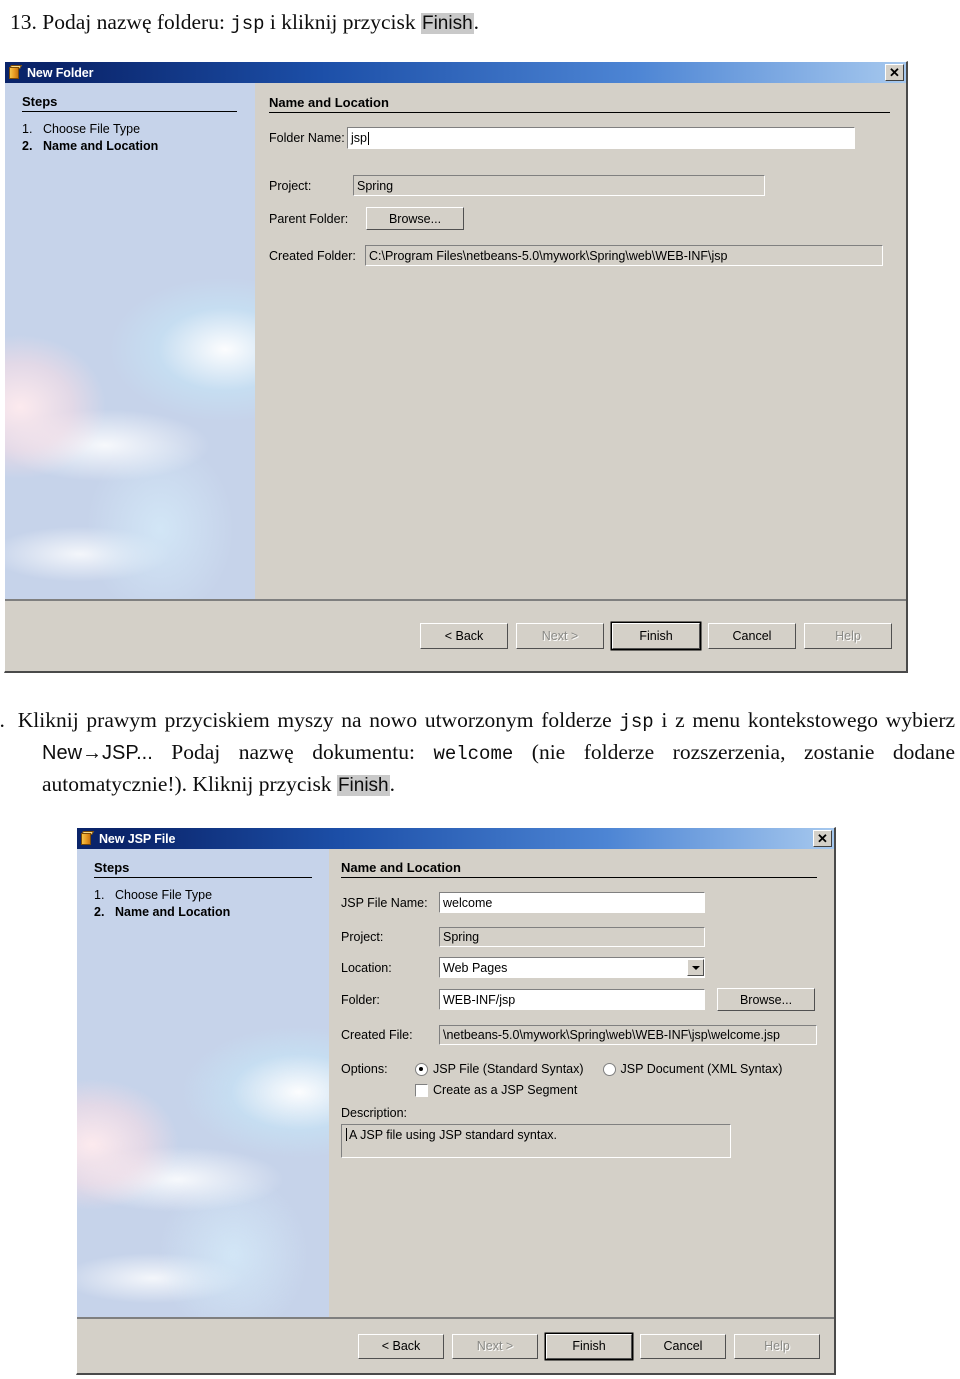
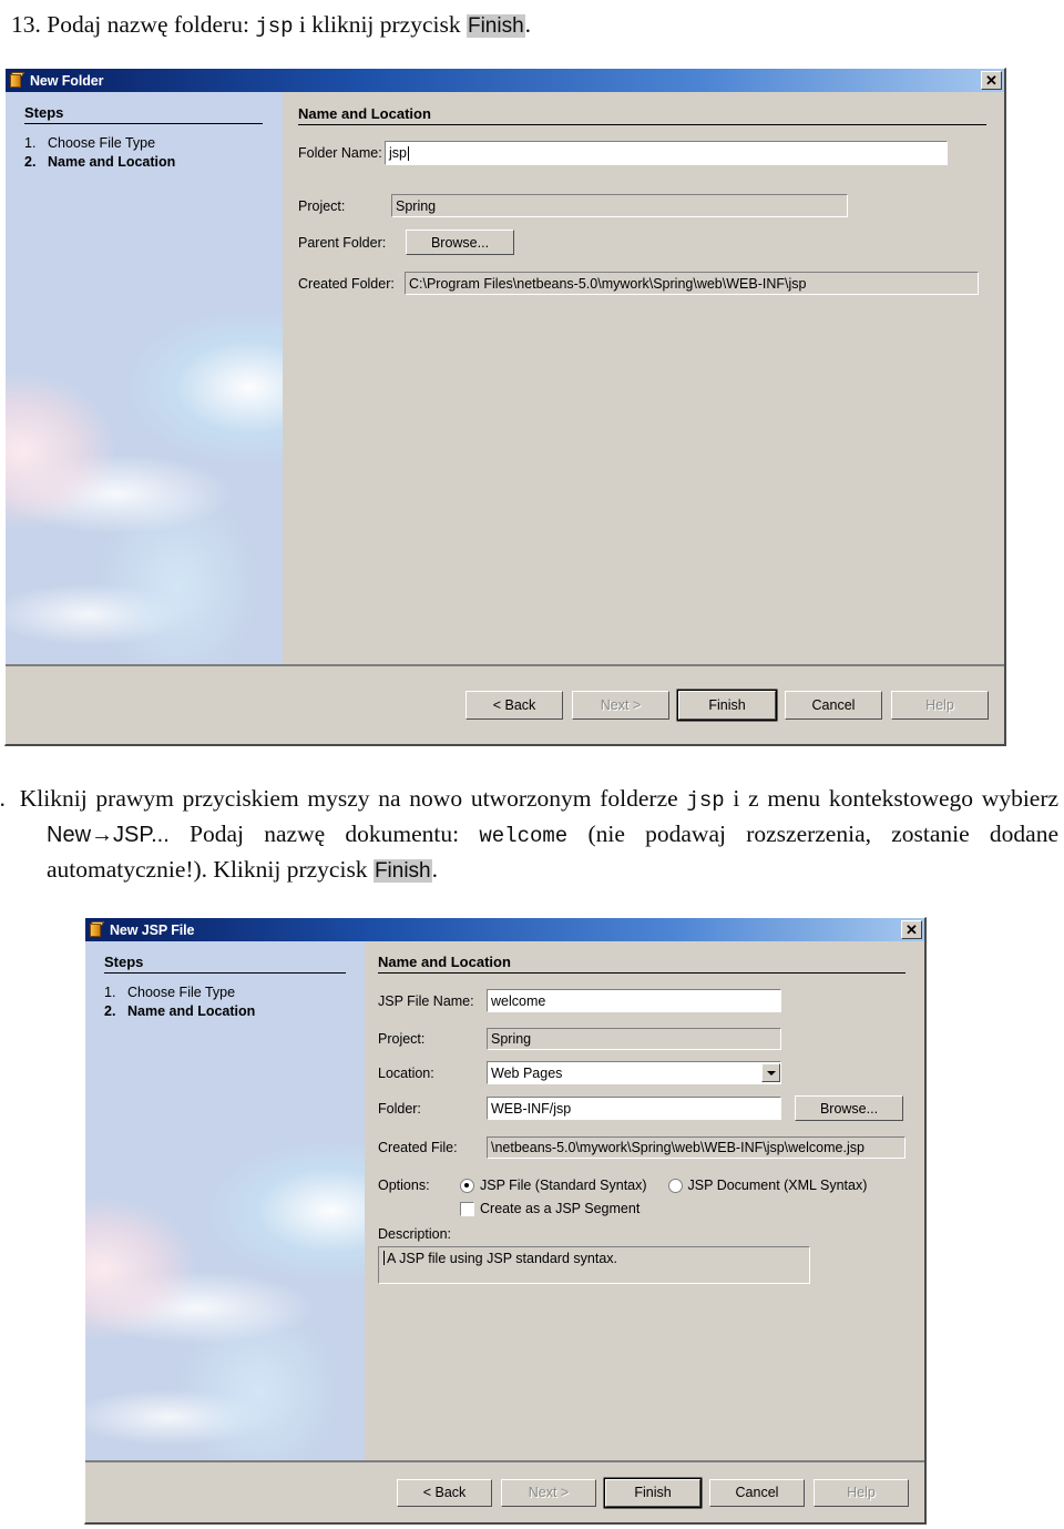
  13. Podaj nazwę folderu: jsp i kliknij przycisk Finish.
  New Folder
  ✕
  Steps
  1.
  Choose File Type
  2.
  Name and Location
  Name and Location
  Folder Name:
  jsp
  Project:
  Spring
  Parent Folder:
  Browse...
  Created Folder:
  C:\Program Files\netbeans-5.0\mywork\Spring\web\WEB-INF\jsp
  < Back
  Next >
  Finish
  Cancel
  Help
- . Kliknij prawym przyciskiem myszy na nowo utworzonym folderze jsp i z menu kontekstowego wybierz New→JSP... Podaj nazwę dokumentu: welcome (nie folderze rozszerzenia, zostanie dodane automatycznie!). Kliknij przycisk Finish.
+ . Kliknij prawym przyciskiem myszy na nowo utworzonym folderze jsp i z menu kontekstowego wybierz New→JSP... Podaj nazwę dokumentu: welcome (nie podawaj rozszerzenia, zostanie dodane automatycznie!). Kliknij przycisk Finish.
  New JSP File
  ✕
  Steps
  1.
  Choose File Type
  2.
  Name and Location
  Name and Location
  JSP File Name:
  welcome
  Project:
  Spring
  Location:
  Web Pages
  Folder:
  WEB-INF/jsp
  Browse...
  Created File:
  \netbeans-5.0\mywork\Spring\web\WEB-INF\jsp\welcome.jsp
  Options:
  JSP File (Standard Syntax)
  JSP Document (XML Syntax)
  Create as a JSP Segment
  Description:
  A JSP file using JSP standard syntax.
  < Back
  Next >
  Finish
  Cancel
  Help
